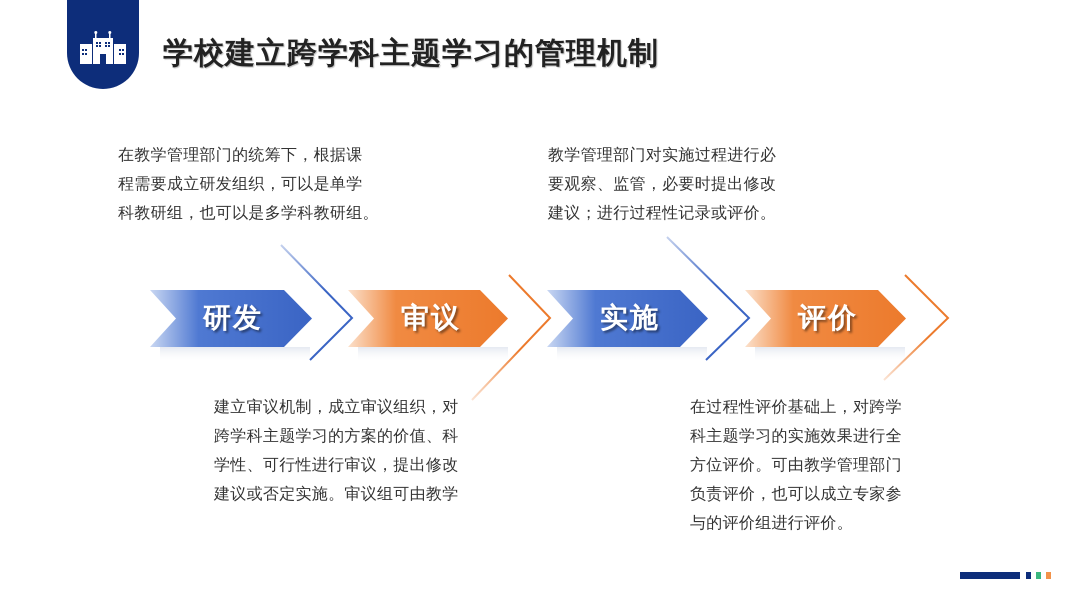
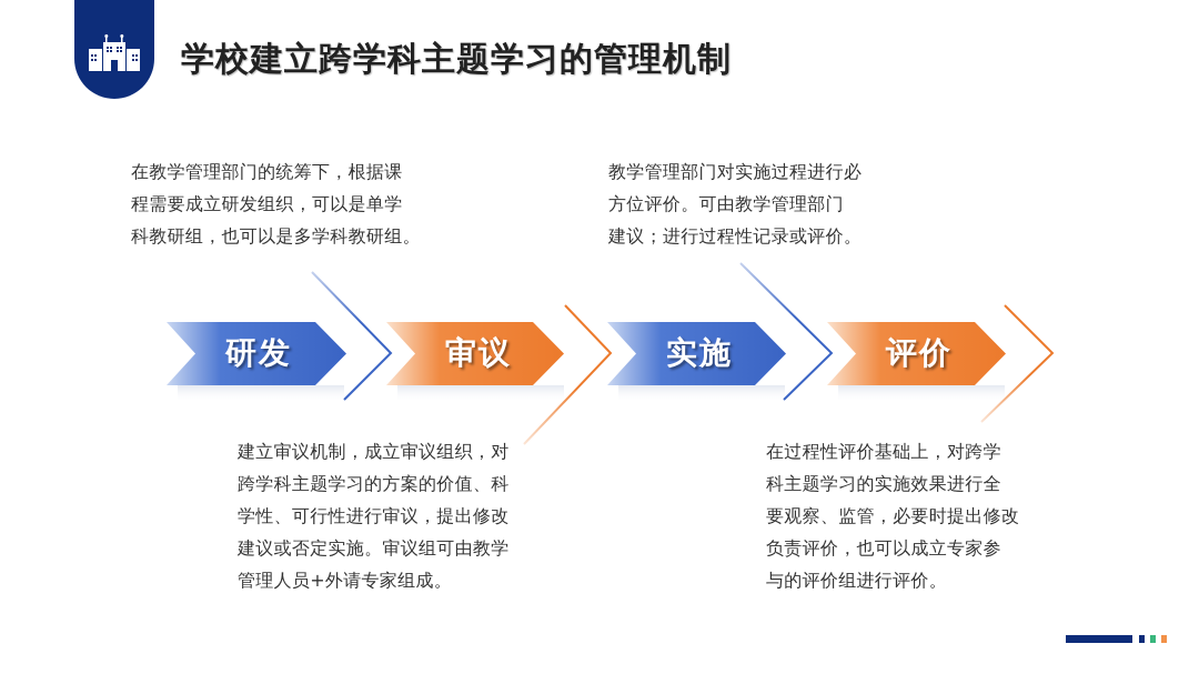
  学校建立跨学科主题学习的管理机制
  研发
  审议
  实施
  评价
  在教学管理部门的统筹下，根据课
  程需要成立研发组织，可以是单学
  科教研组，也可以是多学科教研组。
  教学管理部门对实施过程进行必
- 要观察、监管，必要时提出修改
+ 方位评价。可由教学管理部门
  建议；进行过程性记录或评价。
  建立审议机制，成立审议组织，对
  跨学科主题学习的方案的价值、科
  学性、可行性进行审议，提出修改
  建议或否定实施。审议组可由教学
+ 管理人员+外请专家组成。
  在过程性评价基础上，对跨学
  科主题学习的实施效果进行全
- 方位评价。可由教学管理部门
+ 要观察、监管，必要时提出修改
  负责评价，也可以成立专家参
  与的评价组进行评价。
